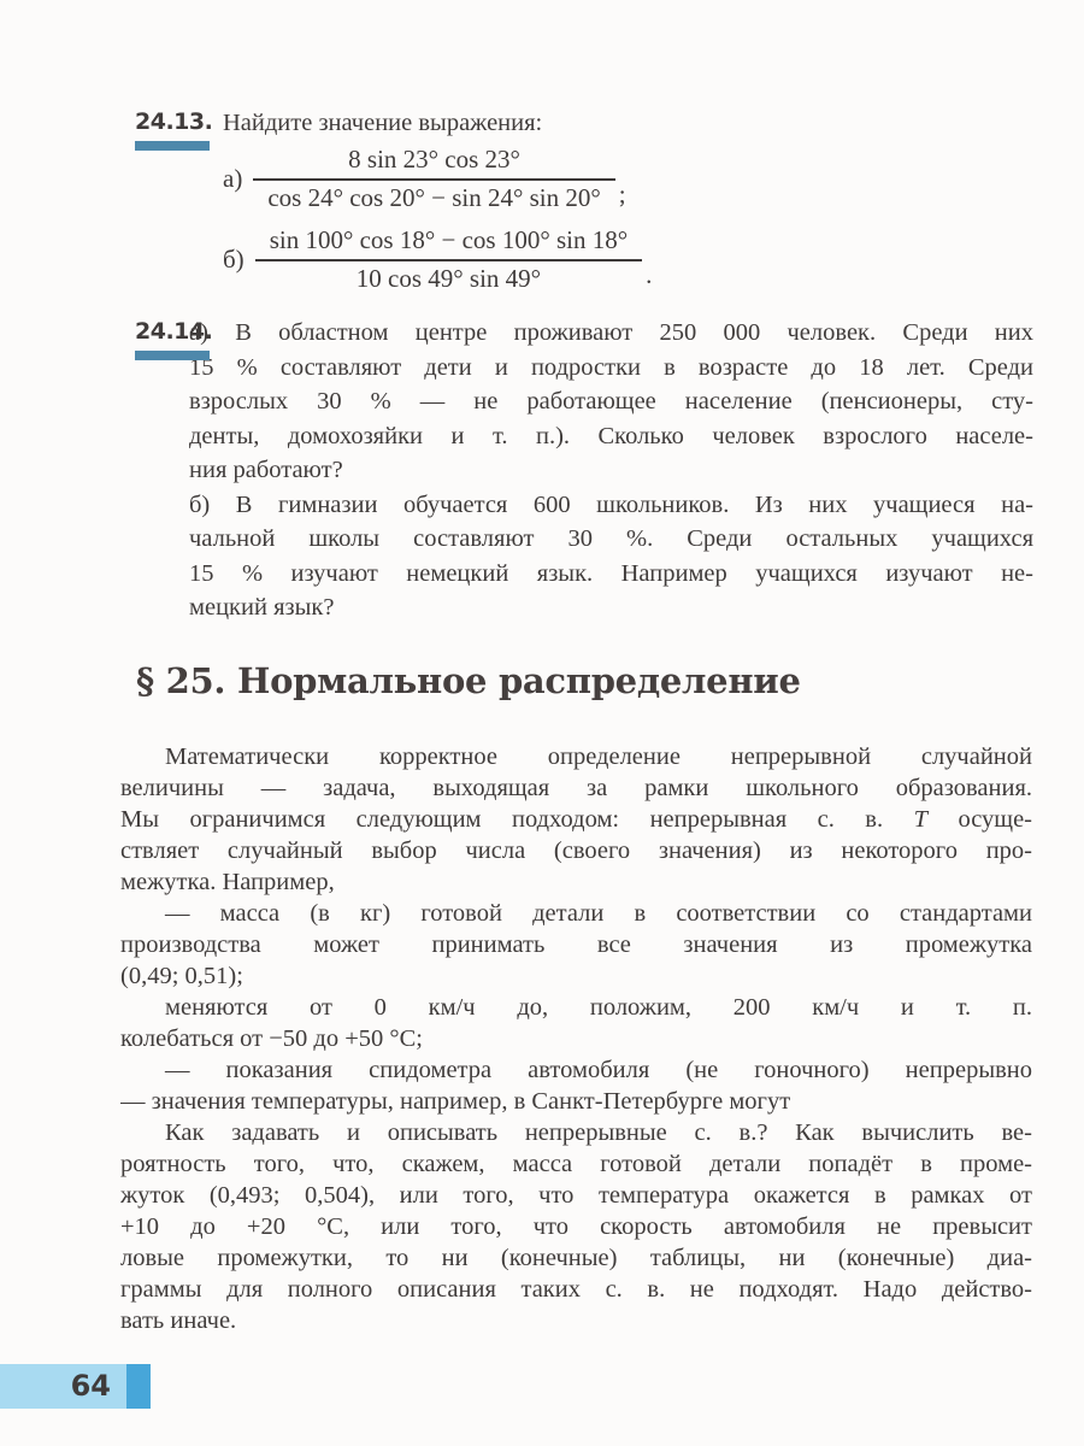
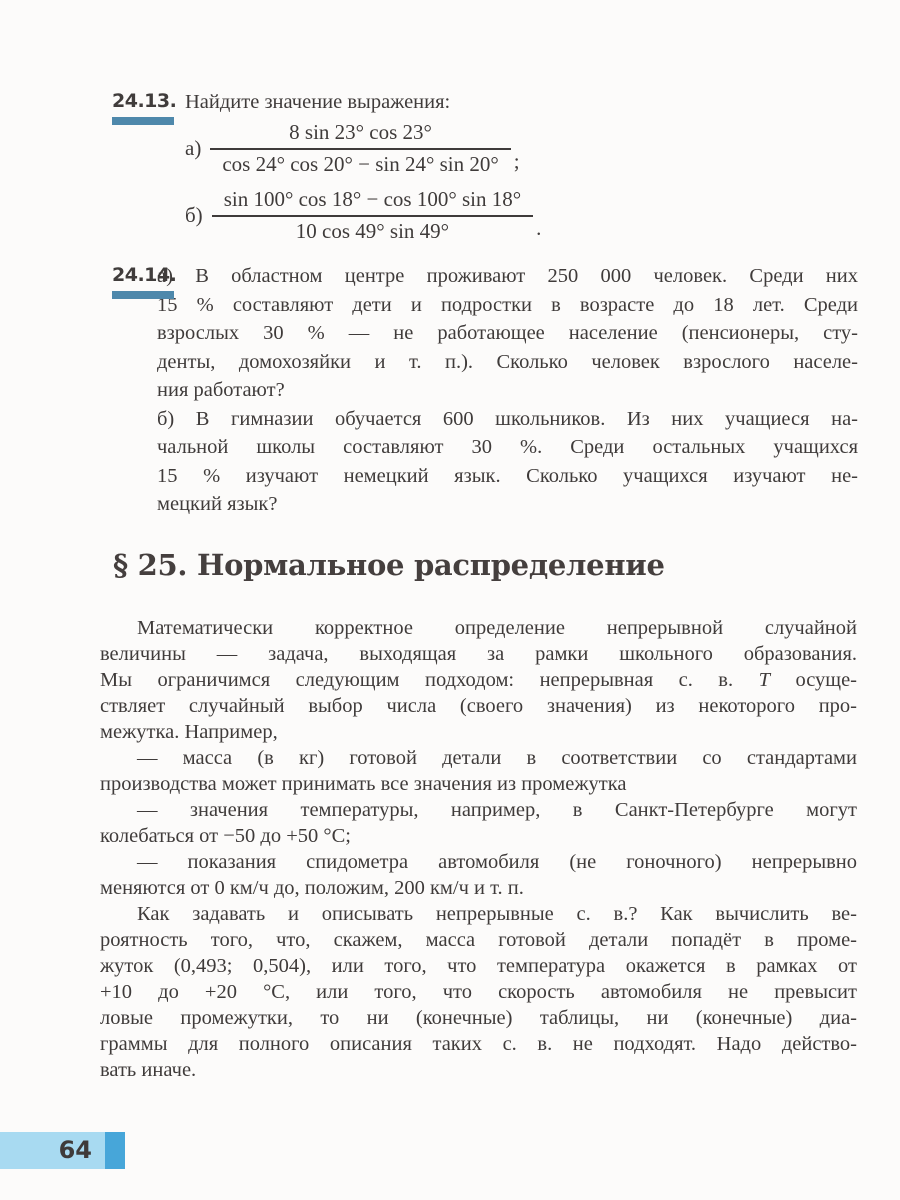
  24.13.
  Найдите значение выражения:
  а)
  8 sin 23° cos 23°
  cos 24° cos 20° − sin 24° sin 20°
  ;
  б)
  sin 100° cos 18° − cos 100° sin 18°
  10 cos 49° sin 49°
  .
  24.14.
  а) В областном центре проживают 250 000 человек. Среди них
  15 % составляют дети и подростки в возрасте до 18 лет. Среди
  взрослых 30 % — не работающее население (пенсионеры, сту-
  денты, домохозяйки и т. п.). Сколько человек взрослого населе-
  ния работают?
  б) В гимназии обучается 600 школьников. Из них учащиеся на-
  чальной школы составляют 30 %. Среди остальных учащихся
- 15 % изучают немецкий язык. Например учащихся изучают не-
+ 15 % изучают немецкий язык. Сколько учащихся изучают не-
  мецкий язык?
  § 25. Нормальное распределение
  Математически корректное определение непрерывной случайной
  величины — задача, выходящая за рамки школьного образования.
  Мы ограничимся следующим подходом: непрерывная с. в. Т осуще-
  ствляет случайный выбор числа (своего значения) из некоторого про-
  межутка. Например,
  — масса (в кг) готовой детали в соответствии со стандартами
  производства может принимать все значения из промежутка
- (0,49; 0,51);
- меняются от 0 км/ч до, положим, 200 км/ч и т. п.
+ — значения температуры, например, в Санкт-Петербурге могут
  колебаться от −50 до +50 °С;
  — показания спидометра автомобиля (не гоночного) непрерывно
- — значения температуры, например, в Санкт-Петербурге могут
+ меняются от 0 км/ч до, положим, 200 км/ч и т. п.
  Как задавать и описывать непрерывные с. в.? Как вычислить ве-
  роятность того, что, скажем, масса готовой детали попадёт в проме-
  жуток (0,493; 0,504), или того, что температура окажется в рамках от
  +10 до +20 °С, или того, что скорость автомобиля не превысит
  ловые промежутки, то ни (конечные) таблицы, ни (конечные) диа-
  граммы для полного описания таких с. в. не подходят. Надо действо-
  вать иначе.
  64
